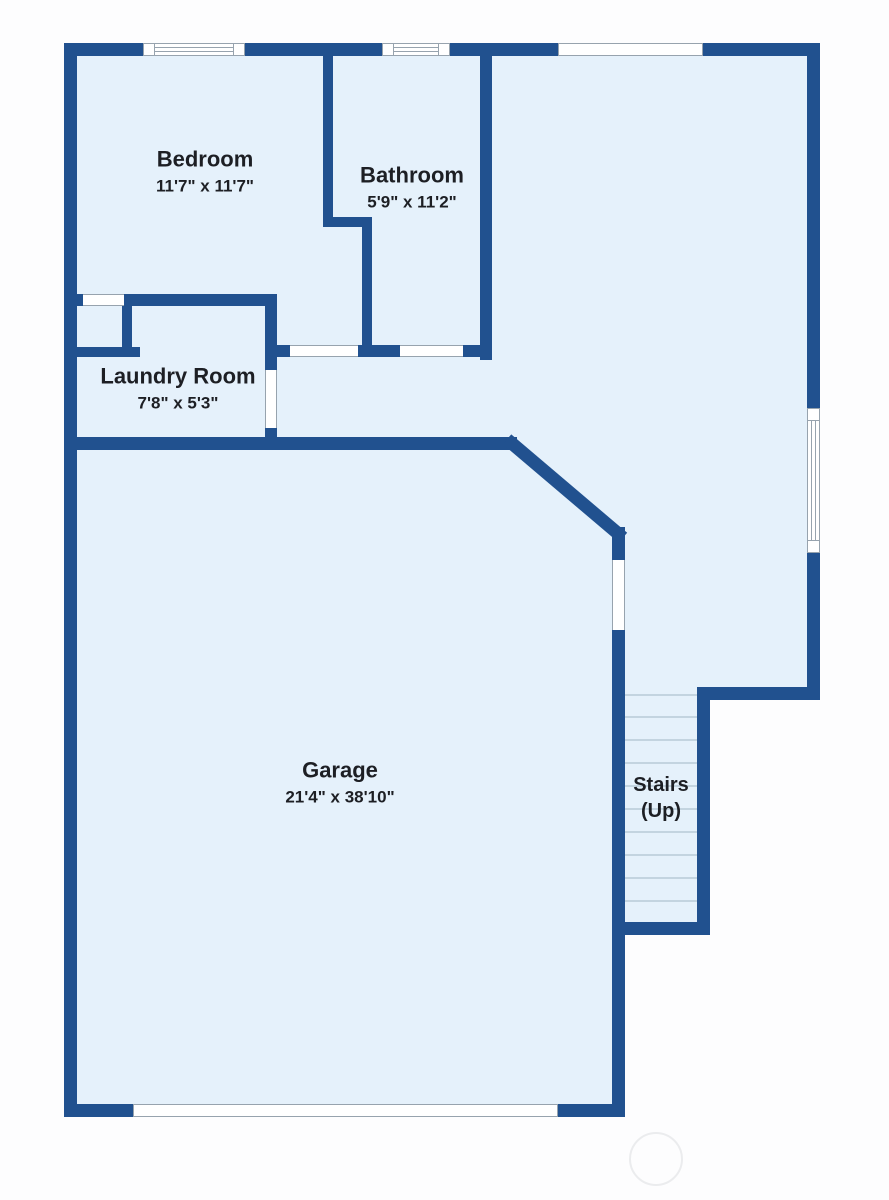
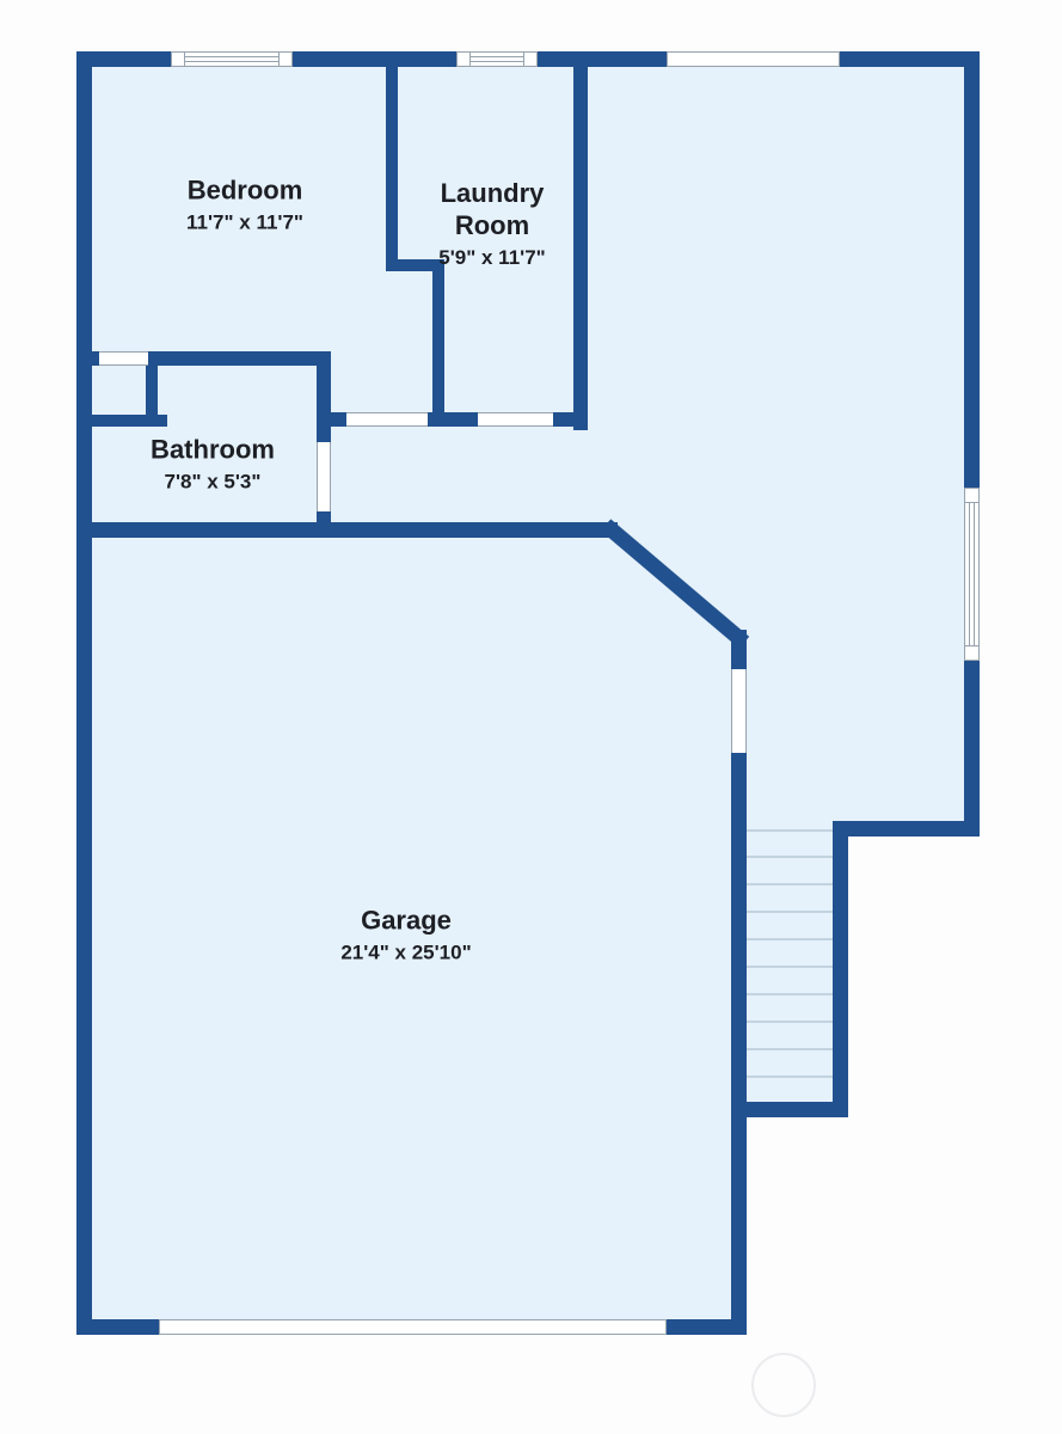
  Bedroom
  11'7" x 11'7"
- Bathroom
+ Laundry Room
- 5'9" x 11'2"
+ 5'9" x 11'7"
- Laundry Room
+ Bathroom
  7'8" x 5'3"
  Garage
- 21'4" x 38'10"
+ 21'4" x 25'10"
- Stairs (Up)
